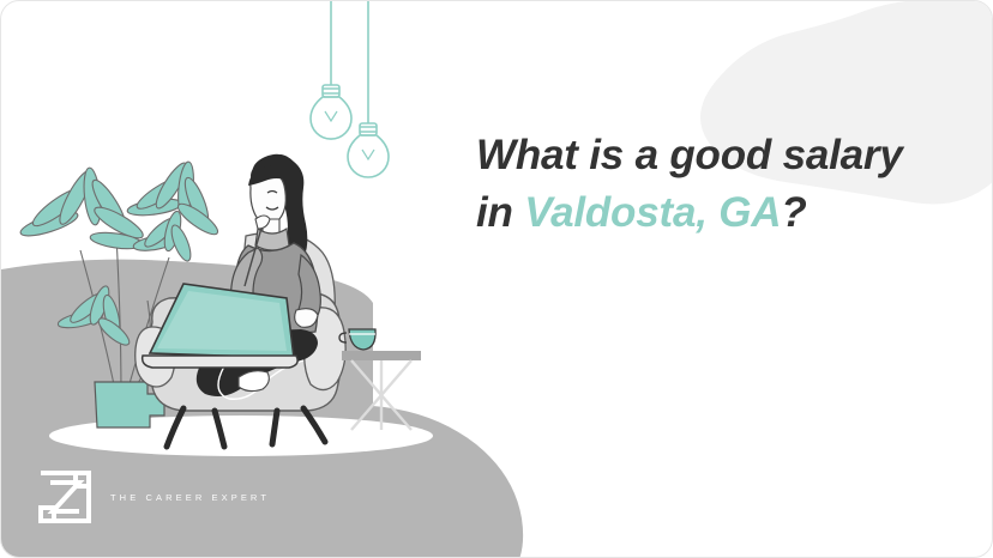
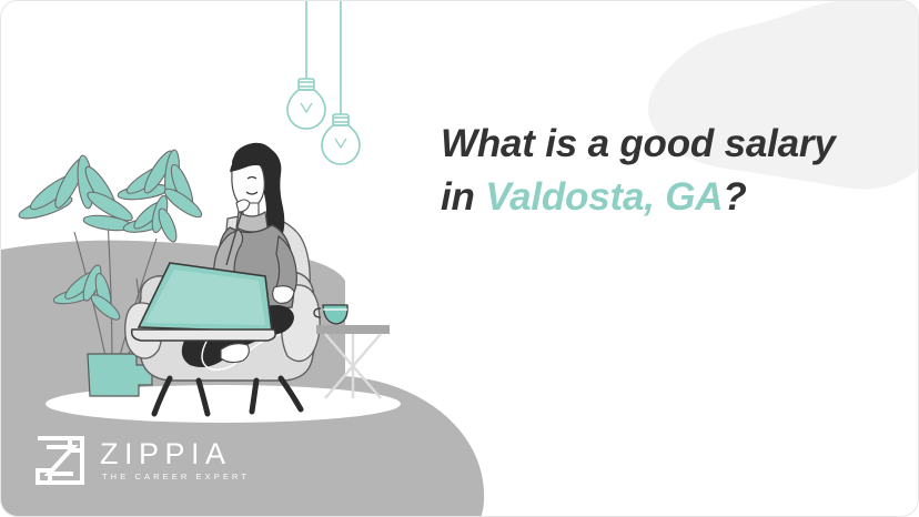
  What is a good salary
  in Valdosta, GA?
+ ZIPPIA
  THE CAREER EXPERT
